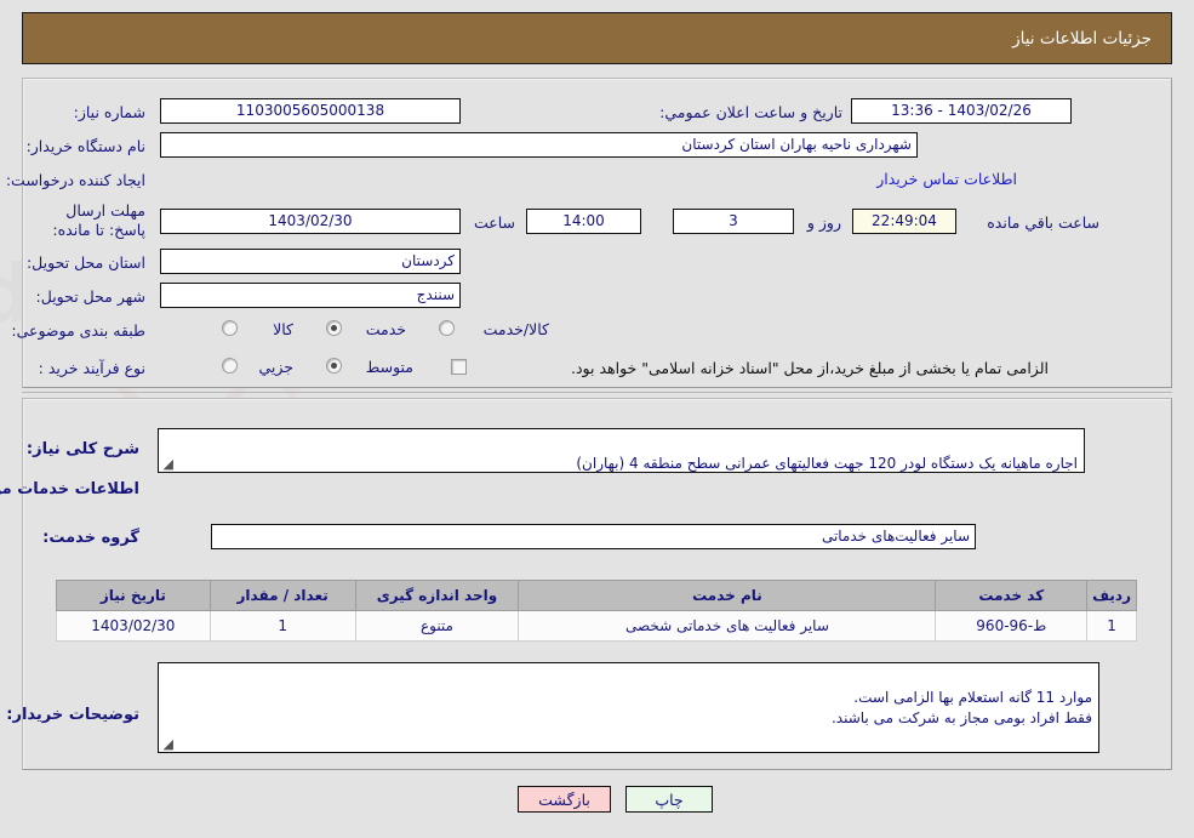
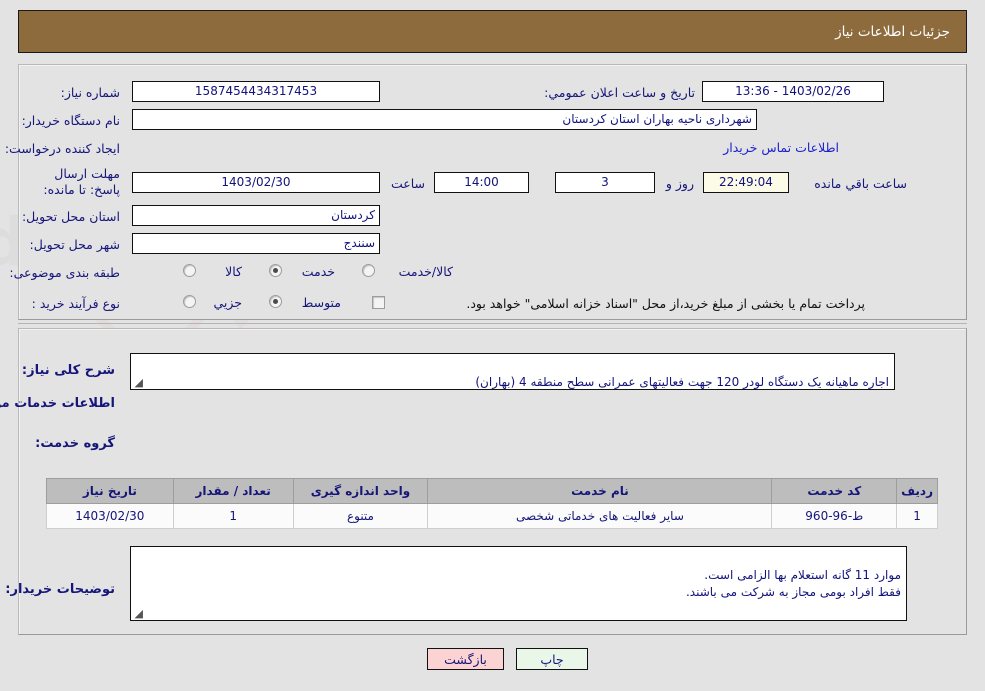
  جزئیات اطلاعات نیاز
  شماره نیاز:
- 1103005605000138
+ 1587454434317453
  تاریخ و ساعت اعلان عمومي:
  1403/02/26 - 13:36
  نام دستگاه خریدار:
  شهرداری ناحیه بهاران استان کردستان
  ایجاد کننده درخواست:
  اطلاعات تماس خریدار
  مهلت ارسال پاسخ: تا مانده:
  1403/02/30
  ساعت
  14:00
  3
  روز و
  22:49:04
  ساعت باقي مانده
  استان محل تحویل:
  کردستان
  شهر محل تحویل:
  سنندج
  طبقه بندی موضوعی:
  کالا
  خدمت
  کالا/خدمت
  نوع فرآیند خرید :
  جزیي
  متوسط
- الزامی تمام یا بخشی از مبلغ خرید،از محل "اسناد خزانه اسلامی" خواهد بود.
+ پرداخت تمام یا بخشی از مبلغ خرید،از محل "اسناد خزانه اسلامی" خواهد بود.
  شرح کلی نیاز:
  اجاره ماهیانه یک دستگاه لودر 120 جهت فعالیتهای عمرانی سطح منطقه 4 (بهاران)
  ◢
  گروه خدمت:
- سایر فعالیت‌های خدماتی
  ردیف	کد خدمت	نام خدمت	واحد اندازه گیری	تعداد / مقدار	تاریخ نیاز
  1	ط-96-960	سایر فعالیت های خدماتی شخصی	متنوع	1	1403/02/30
  توضیحات خریدار:
  موارد 11 گانه استعلام بها الزامی است.
  فقط افراد بومی مجاز به شرکت می باشند.
  ◢
  چاپ
  بازگشت
